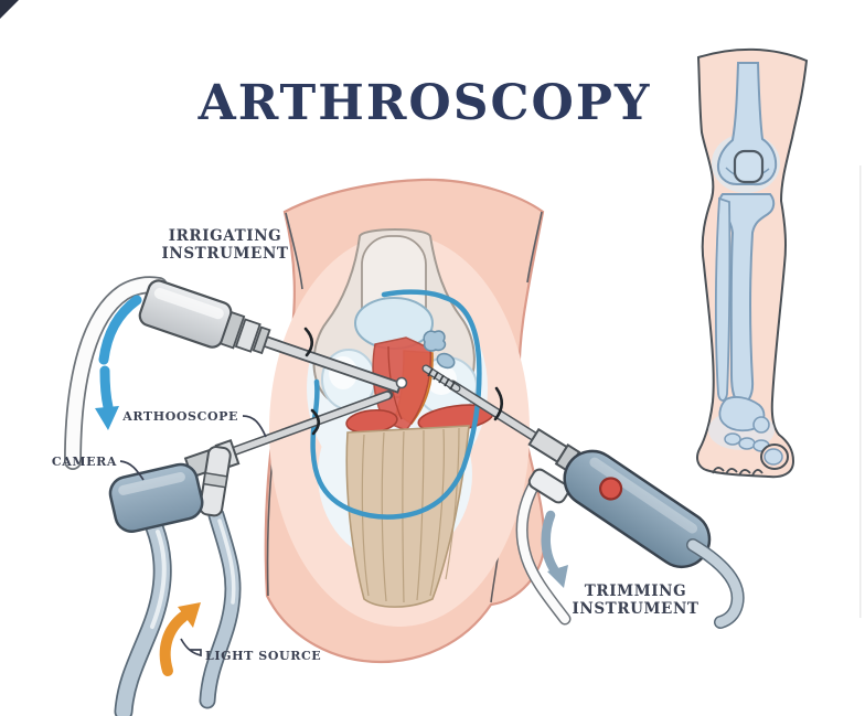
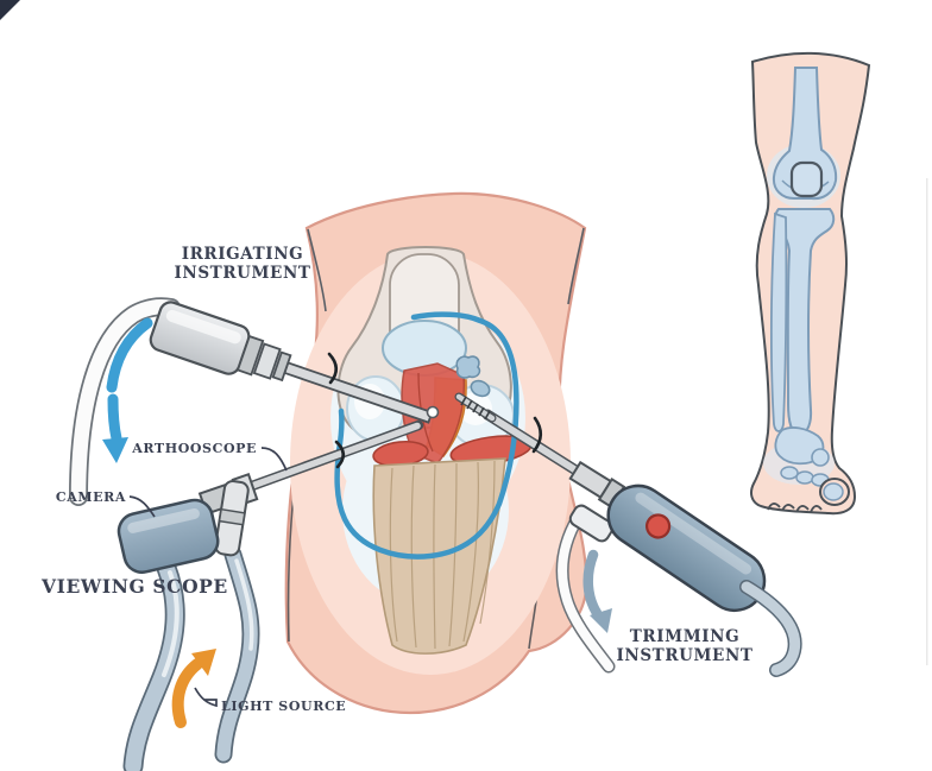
- ARTHROSCOPY
  IRRIGATING
  INSTRUMENT
  ARTHOOSCOPE
  CAMERA
+ VIEWING SCOPE
  LIGHT SOURCE
  TRIMMING
  INSTRUMENT
